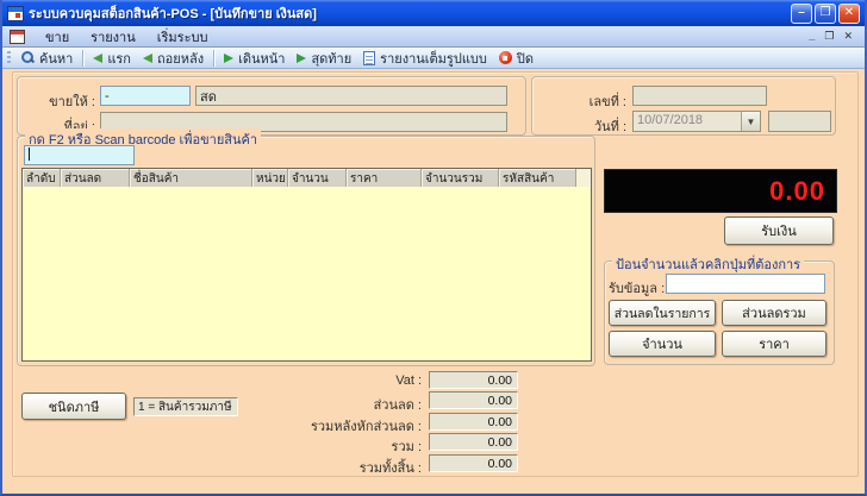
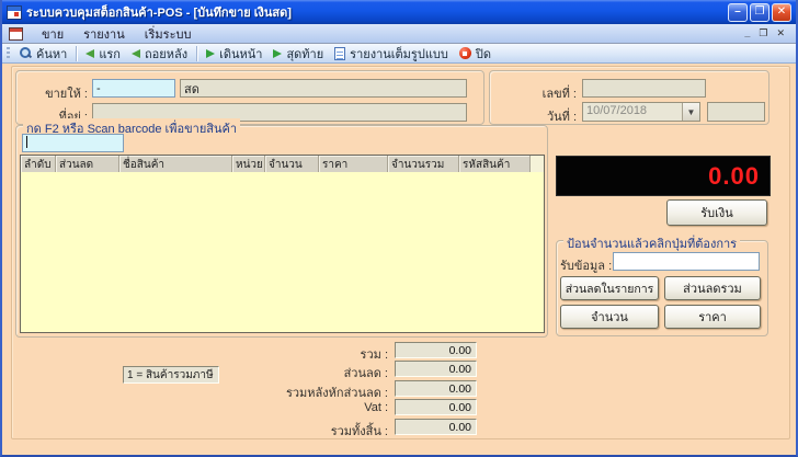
  ระบบควบคุมสต็อกสินค้า-POS - [บันทึกขาย เงินสด]
  –
  ❐
  ✕
  ขาย
  รายงาน
  เริ่มระบบ
  _
  ❐
  ✕
  ค้นหา
  แรก
  ถอยหลัง
  เดินหน้า
  สุดท้าย
  รายงานเต็มรูปแบบ
  ปิด
  ขายให้ :
  -
  สด
  ที่อยู่ :
  เลขที่ :
  วันที่ :
  10/07/2018
  ▼
  กด F2 หรือ Scan barcode เพื่อขายสินค้า
  ลำดับ
  ส่วนลด
  ชื่อสินค้า
  หน่วย
  จำนวน
  ราคา
  จำนวนรวม
  รหัสสินค้า
  0.00
  รับเงิน
  ป้อนจำนวนแล้วคลิกปุ่มที่ต้องการ
  รับข้อมูล :
  ส่วนลดในรายการ
  ส่วนลดรวม
  จำนวน
  ราคา
- Vat :
+ รวม :
  0.00
  ส่วนลด :
  0.00
  รวมหลังหักส่วนลด :
  0.00
- รวม :
+ Vat :
  0.00
  รวมทั้งสิ้น :
  0.00
- ชนิดภาษี
  1 = สินค้ารวมภาษี
